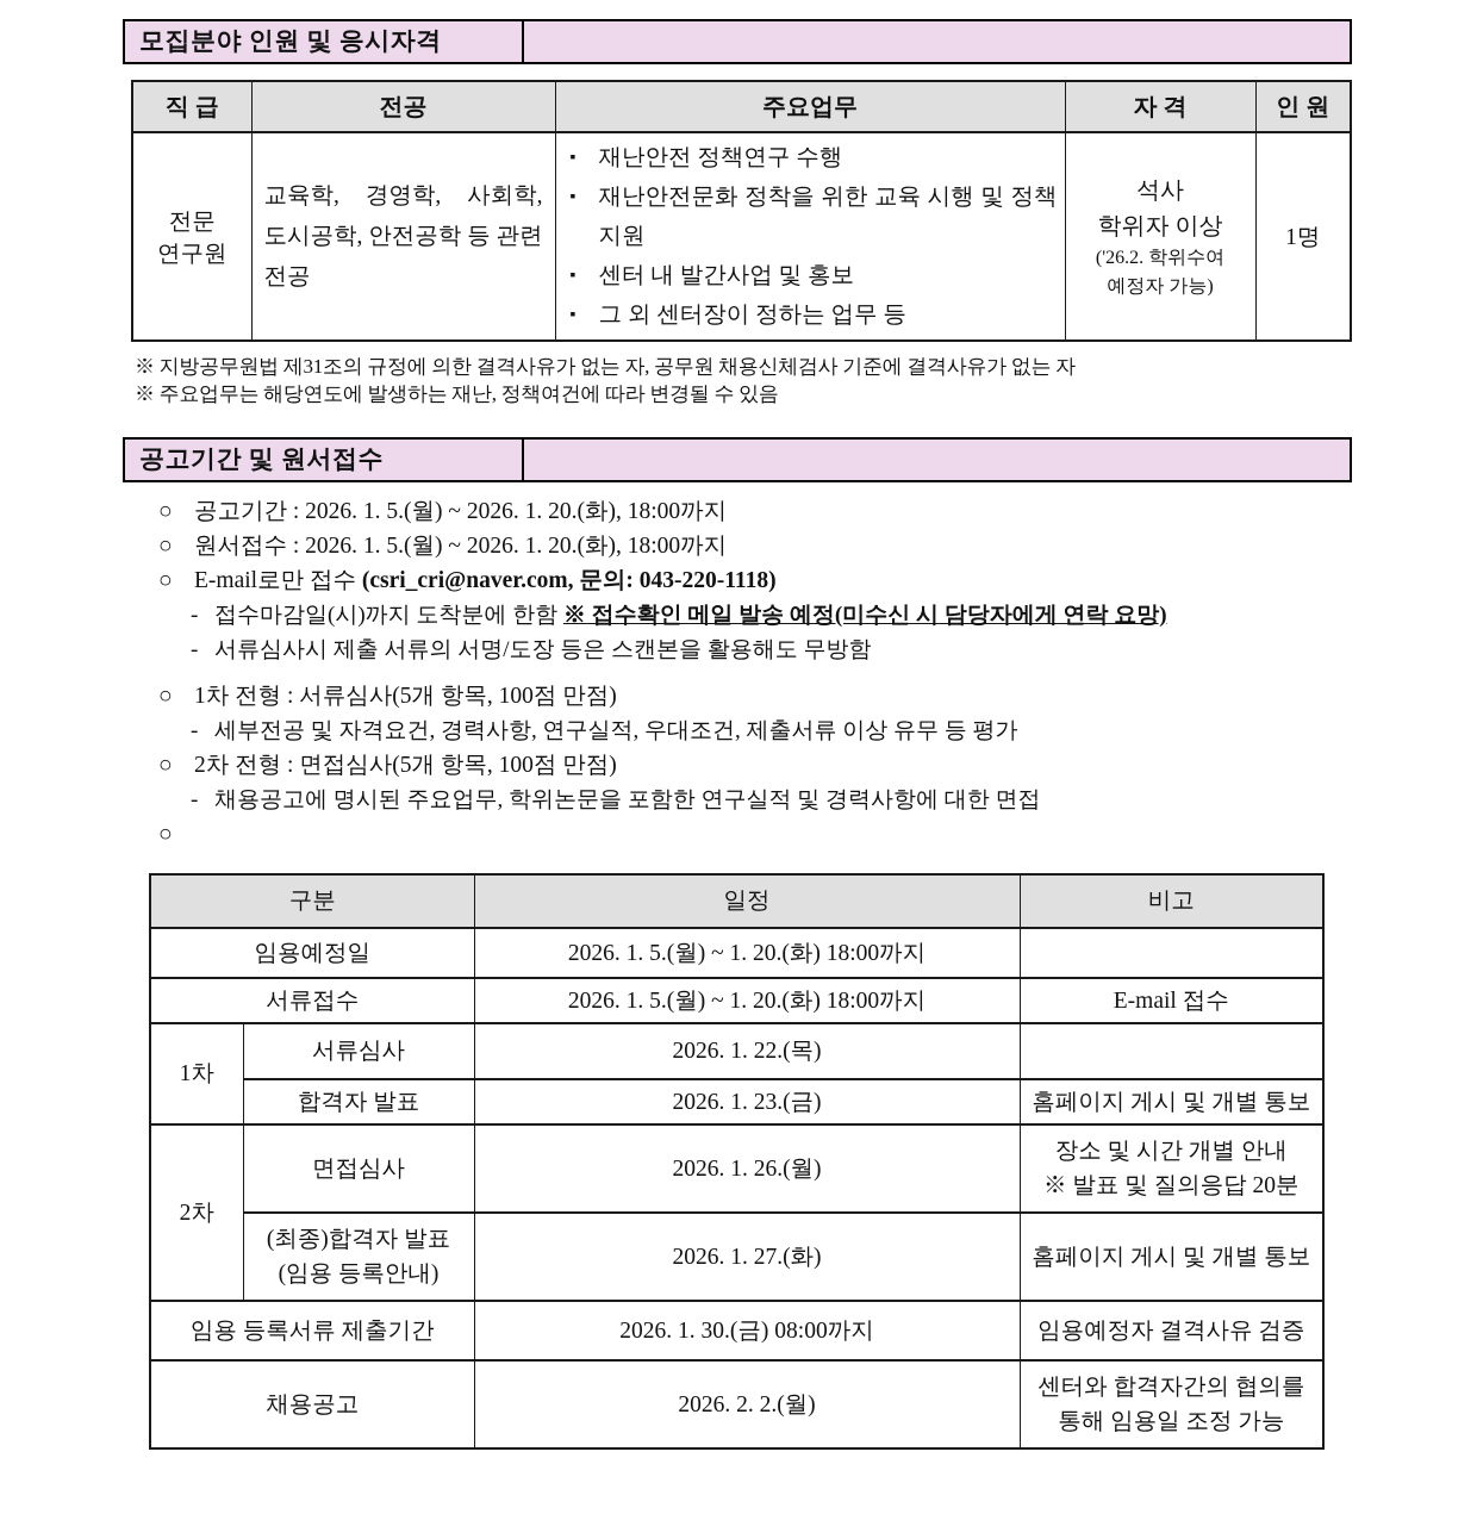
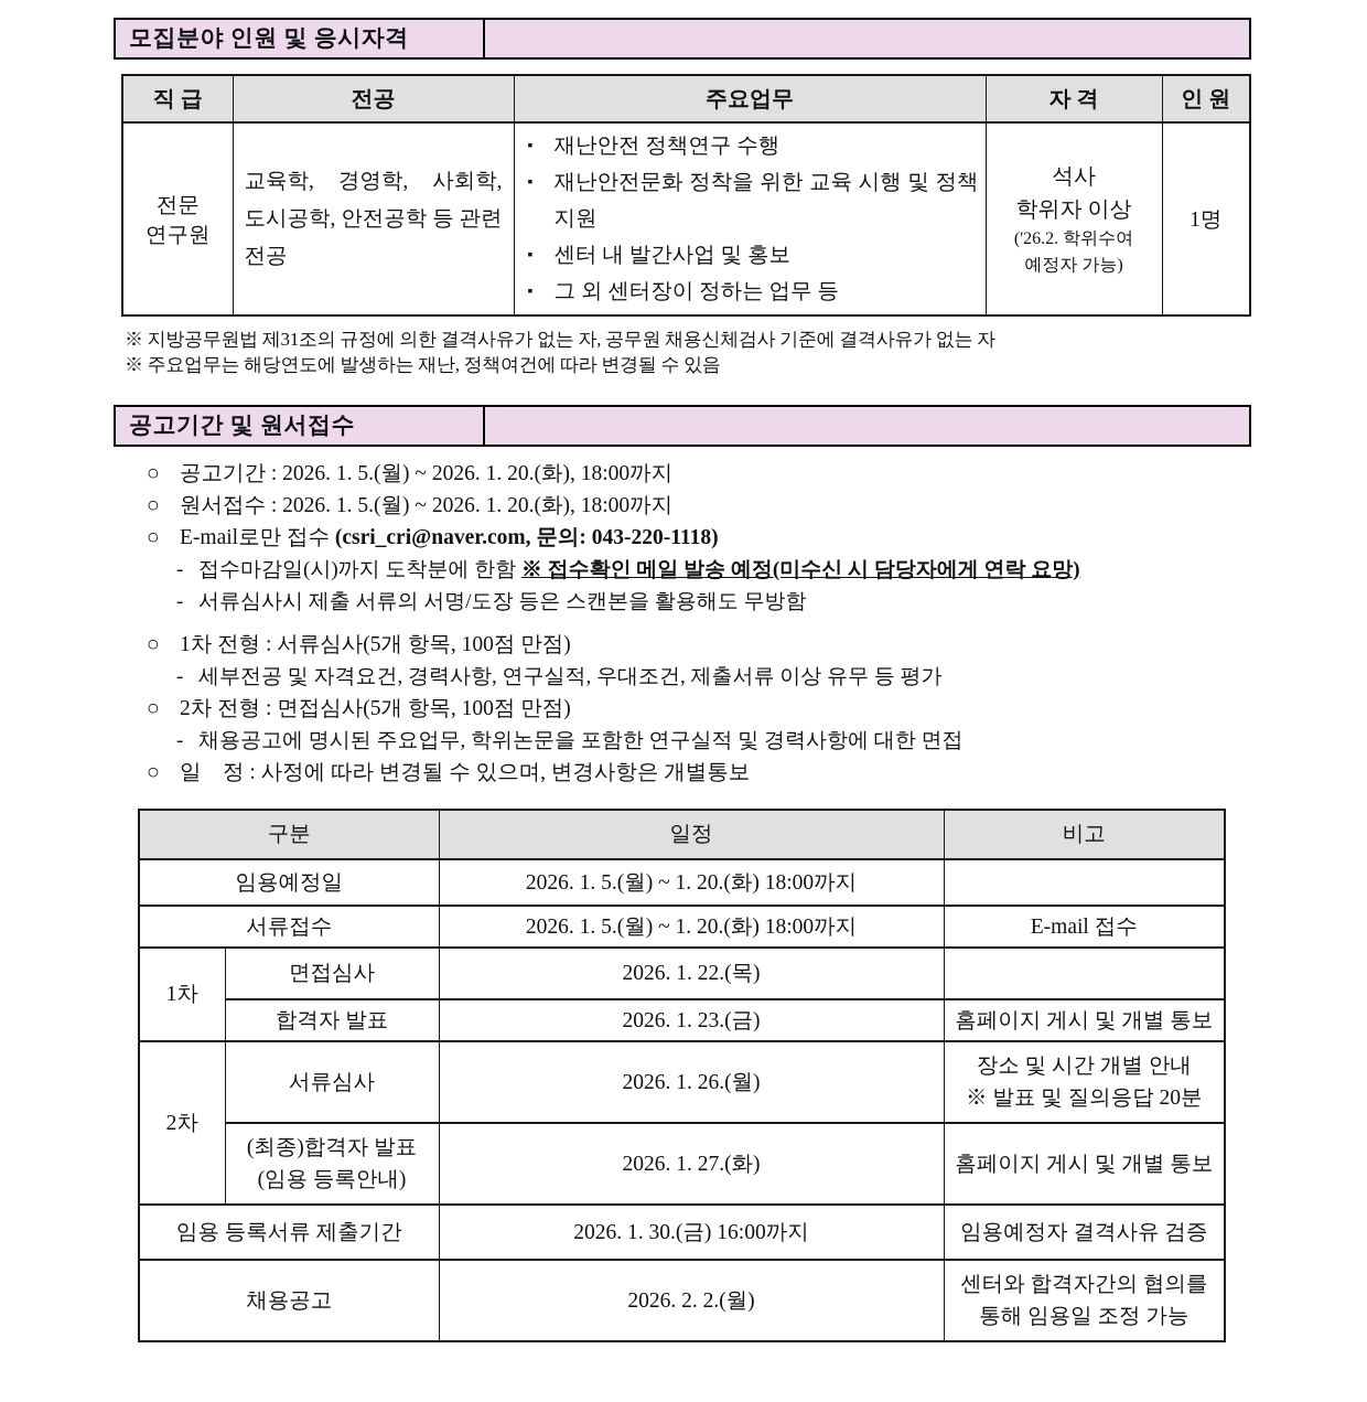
  모집분야 인원 및 응시자격
  직 급	전공	주요업무	자 격	인 원
  전문 연구원	교육학, 경영학, 사회학, 도시공학, 안전공학 등 관련 전공	▪ 재난안전 정책연구 수행 ▪ 재난안전문화 정착을 위한 교육 시행 및 정책 지원 ▪ 센터 내 발간사업 및 홍보 ▪ 그 외 센터장이 정하는 업무 등	석사 학위자 이상 ('26.2. 학위수여 예정자 가능)	1명
  ※ 지방공무원법 제31조의 규정에 의한 결격사유가 없는 자, 공무원 채용신체검사 기준에 결격사유가 없는 자
  ※ 주요업무는 해당연도에 발생하는 재난, 정책여건에 따라 변경될 수 있음
  공고기간 및 원서접수
  ○
  공고기간 : 2026. 1. 5.(월) ~ 2026. 1. 20.(화), 18:00까지
  ○
  원서접수 : 2026. 1. 5.(월) ~ 2026. 1. 20.(화), 18:00까지
  ○
  E-mail로만 접수 (csri_cri@naver.com, 문의: 043-220-1118)
  -
  접수마감일(시)까지 도착분에 한함 ※ 접수확인 메일 발송 예정(미수신 시 담당자에게 연락 요망)
  -
  서류심사시 제출 서류의 서명/도장 등은 스캔본을 활용해도 무방함
  ○
  1차 전형 : 서류심사(5개 항목, 100점 만점)
  -
  세부전공 및 자격요건, 경력사항, 연구실적, 우대조건, 제출서류 이상 유무 등 평가
  ○
  2차 전형 : 면접심사(5개 항목, 100점 만점)
  -
  채용공고에 명시된 주요업무, 학위논문을 포함한 연구실적 및 경력사항에 대한 면접
  ○
+ 일 정 : 사정에 따라 변경될 수 있으며, 변경사항은 개별통보
  구분	일정	비고
  임용예정일	2026. 1. 5.(월) ~ 1. 20.(화) 18:00까지
  서류접수	2026. 1. 5.(월) ~ 1. 20.(화) 18:00까지	E-mail 접수
- 1차	서류심사	2026. 1. 22.(목)
+ 1차	면접심사	2026. 1. 22.(목)
  합격자 발표	2026. 1. 23.(금)	홈페이지 게시 및 개별 통보
- 2차	면접심사	2026. 1. 26.(월)	장소 및 시간 개별 안내 ※ 발표 및 질의응답 20분
+ 2차	서류심사	2026. 1. 26.(월)	장소 및 시간 개별 안내 ※ 발표 및 질의응답 20분
  (최종)합격자 발표 (임용 등록안내)	2026. 1. 27.(화)	홈페이지 게시 및 개별 통보
- 임용 등록서류 제출기간	2026. 1. 30.(금) 08:00까지	임용예정자 결격사유 검증
+ 임용 등록서류 제출기간	2026. 1. 30.(금) 16:00까지	임용예정자 결격사유 검증
  채용공고	2026. 2. 2.(월)	센터와 합격자간의 협의를 통해 임용일 조정 가능
